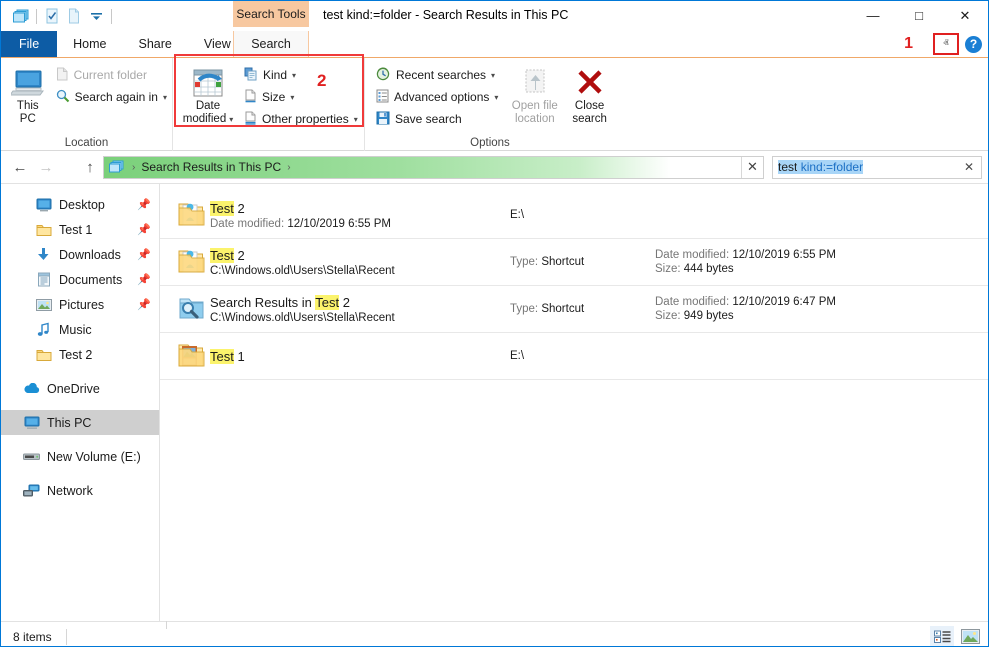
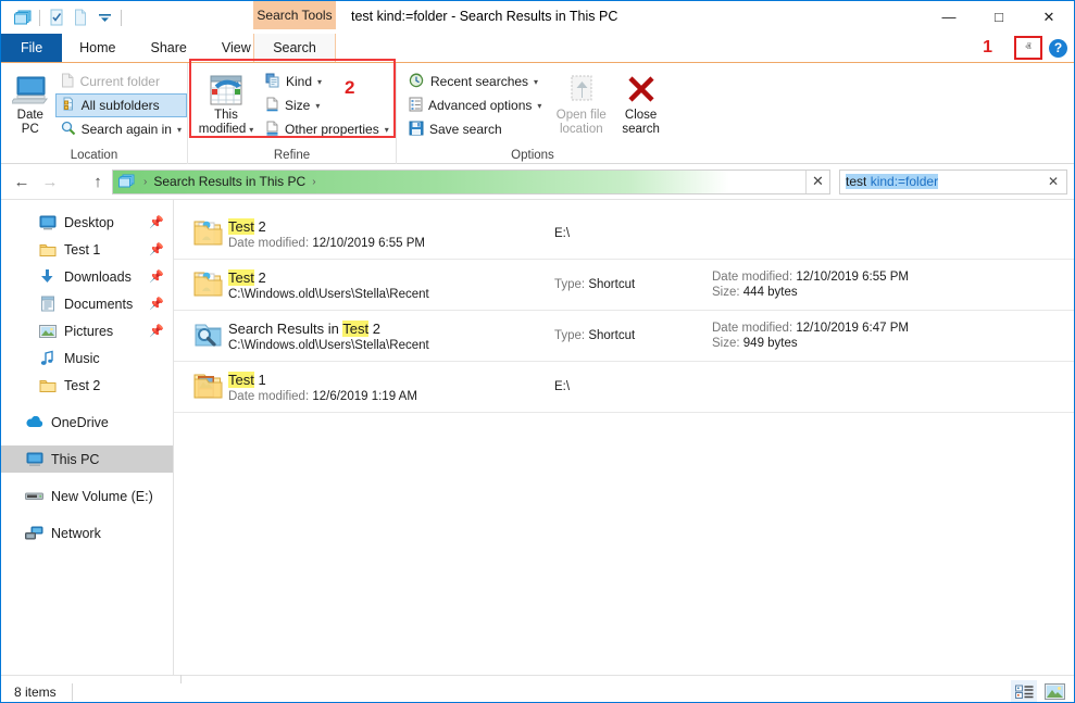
  Search Tools
  test kind:=folder - Search Results in This PC
  —
  □
  ✕
  File
  Home
  Share
  View
  Search
  1
  ⱏ
  ?
- This
+ Date
  PC
  Current folder
+ All subfolders
  Search again in
  ▾
  Location
- Date
+ This
  modified
  ▾
  Kind
  ▾
  Size
  ▾
  Other properties
  ▾
+ Refine
  Recent searches
  ▾
  Advanced options
  ▾
  Save search
  Open file
  location
  Close
  search
  Options
  2
  ←
  →
  ↑
  ›
  Search Results in This PC
  ›
  ✕
  test kind:=folder
  ✕
  Desktop
  📌
  Test 1
  📌
  Downloads
  📌
  Documents
  📌
  Pictures
  📌
  Music
  Test 2
  OneDrive
  This PC
  New Volume (E:)
  Network
  Test 2
  Date modified: 12/10/2019 6:55 PM
  E:\
  Test 2
  C:\Windows.old\Users\Stella\Recent
  Type: Shortcut
  Date modified: 12/10/2019 6:55 PM
  Size: 444 bytes
  Search Results in Test 2
  C:\Windows.old\Users\Stella\Recent
  Type: Shortcut
  Date modified: 12/10/2019 6:47 PM
  Size: 949 bytes
  Test 1
+ Date modified: 12/6/2019 1:19 AM
  E:\
  8 items
